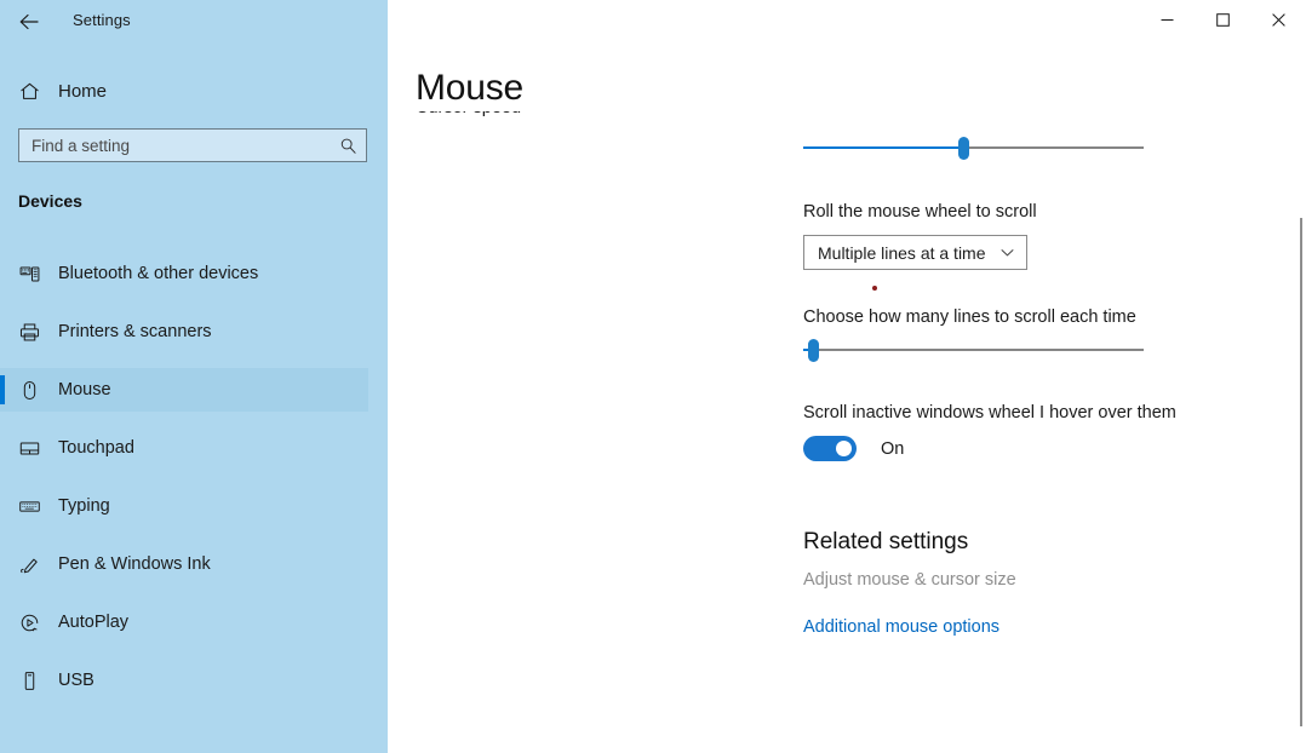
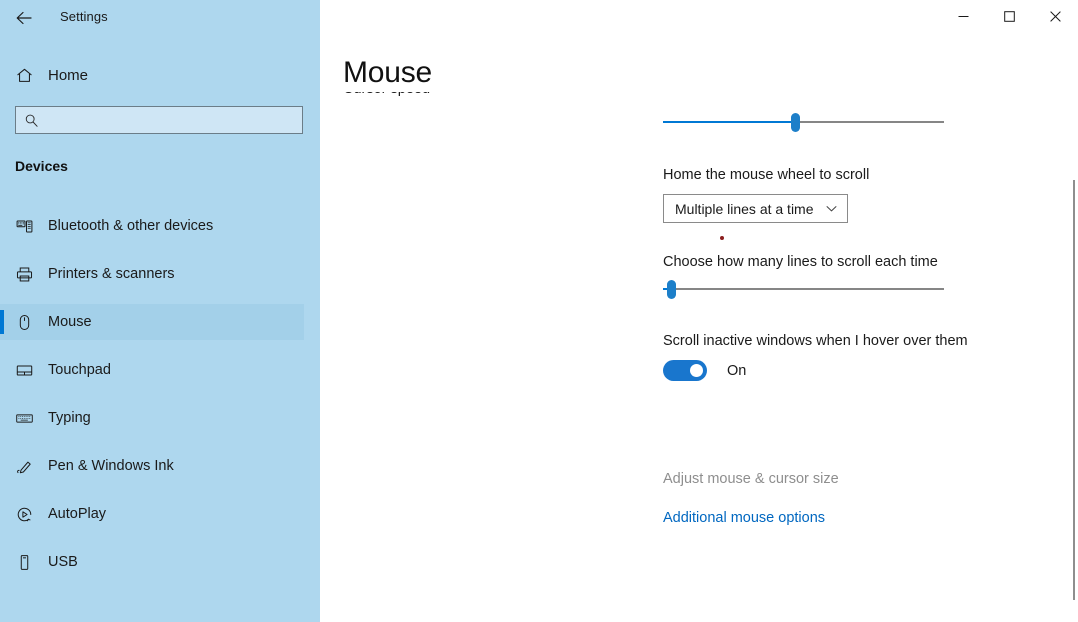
  Settings
  Home
- Find a setting
  Devices
  Bluetooth & other devices
  Printers & scanners
  Mouse
  Touchpad
  Typing
  Pen & Windows Ink
  AutoPlay
  USB
  Mouse
- Roll the mouse wheel to scroll
+ Home the mouse wheel to scroll
  Multiple lines at a time
  Choose how many lines to scroll each time
- Scroll inactive windows wheel I hover over them
+ Scroll inactive windows when I hover over them
  On
- Related settings
  Adjust mouse & cursor size
  Additional mouse options
